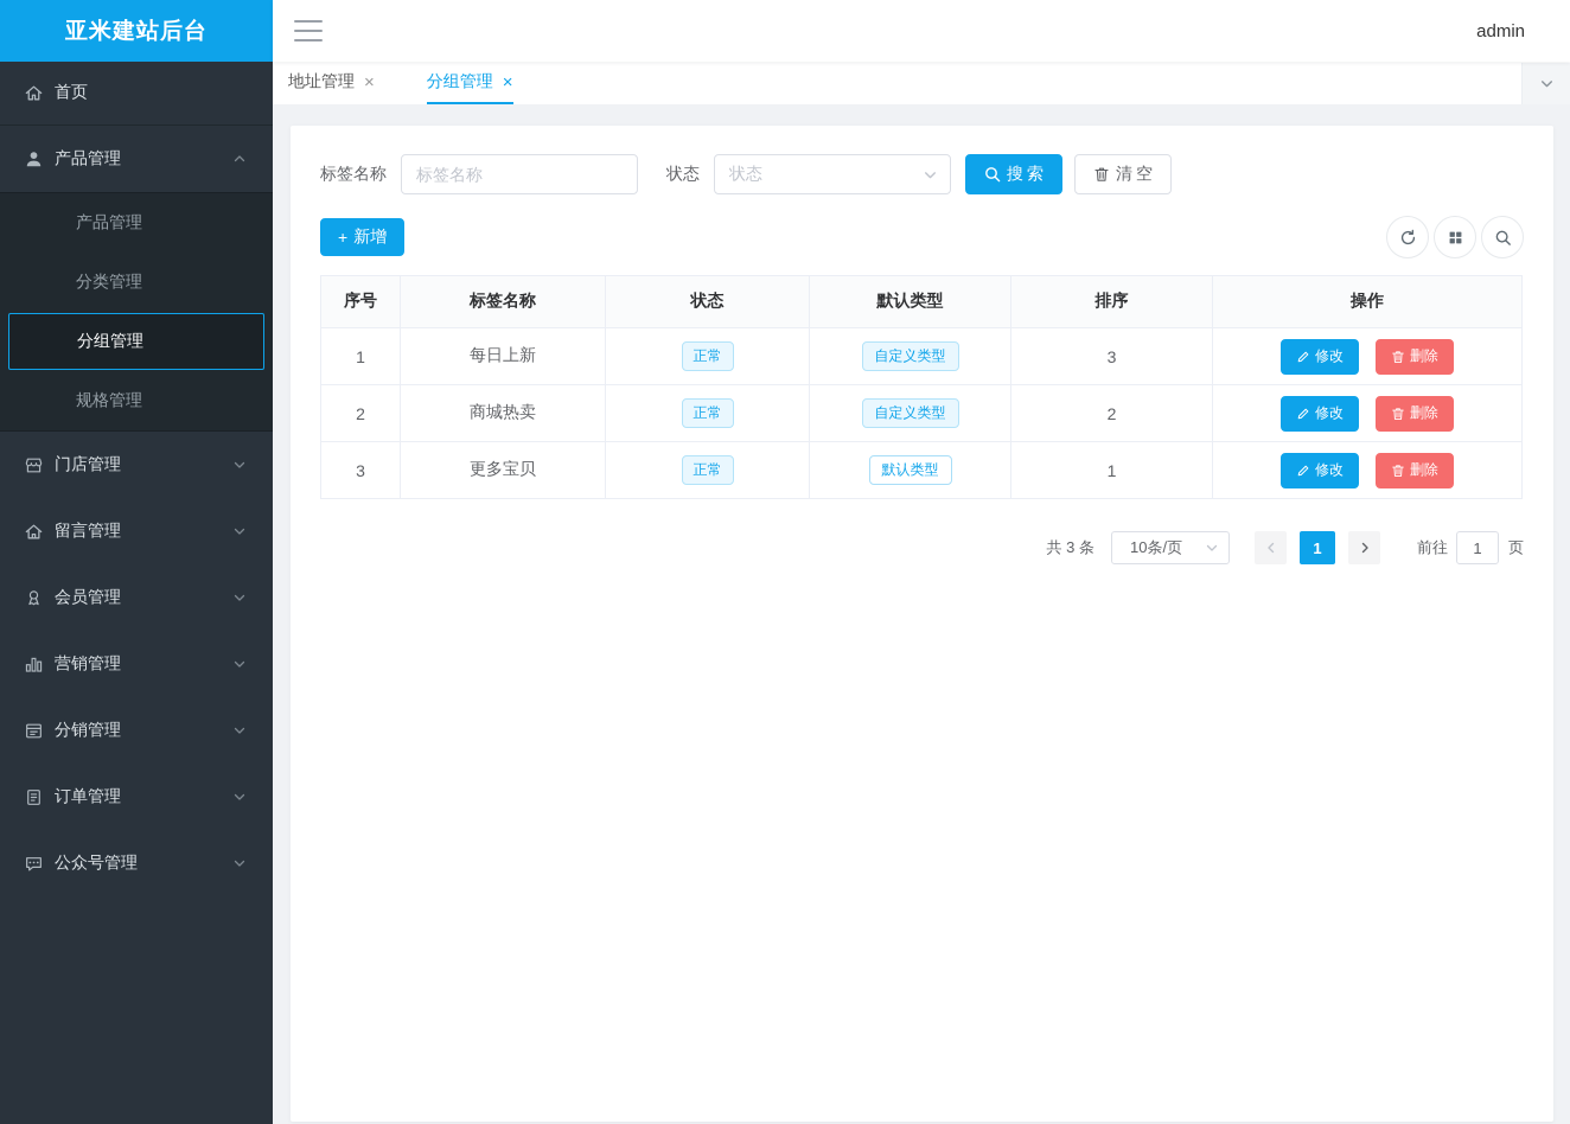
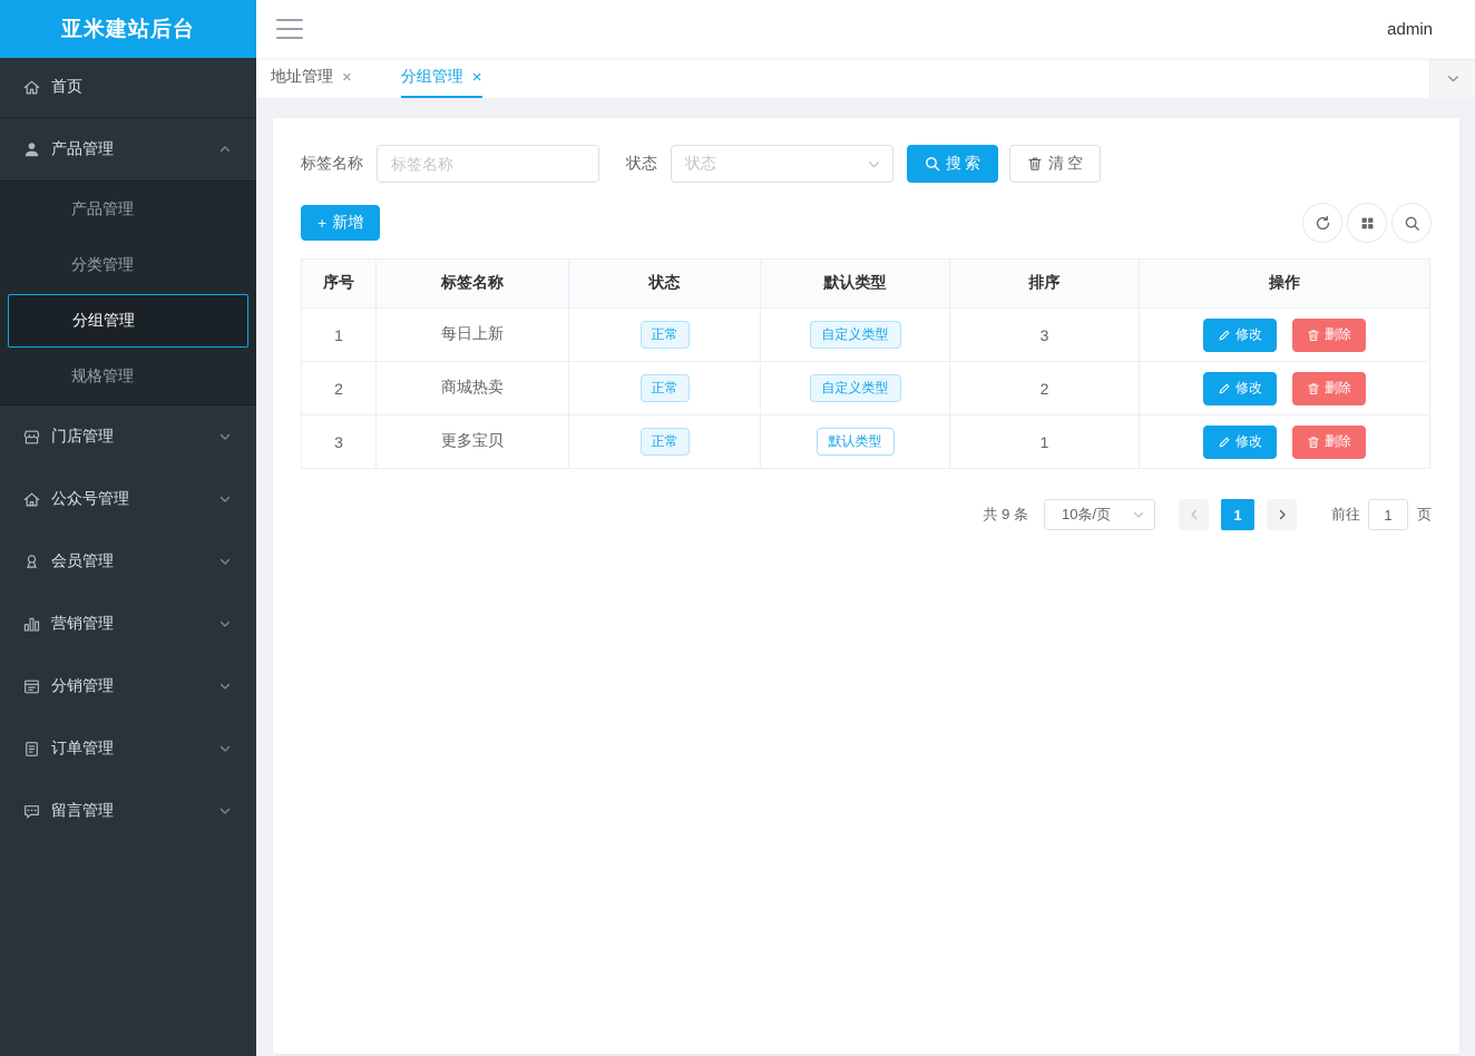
  亚米建站后台
  首页
  产品管理
  产品管理
  分类管理
  分组管理
  规格管理
  门店管理
- 留言管理
+ 公众号管理
  会员管理
  营销管理
  分销管理
  订单管理
- 公众号管理
+ 留言管理
  admin
  地址管理
  ×
  分组管理
  ×
  标签名称
  标签名称
  状态
  状态
  搜索
  清空
  +
  新增
  序号	标签名称	状态	默认类型	排序	操作
  1	每日上新	正常	自定义类型	3	修改 删除
  2	商城热卖	正常	自定义类型	2	修改 删除
  3	更多宝贝	正常	默认类型	1	修改 删除
- 共 3 条
+ 共 9 条
  10条/页
  1
  前往
  1
  页
